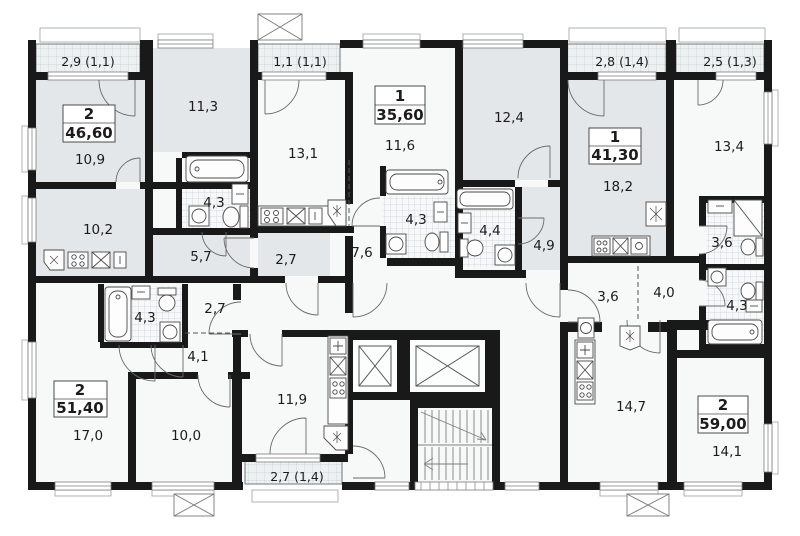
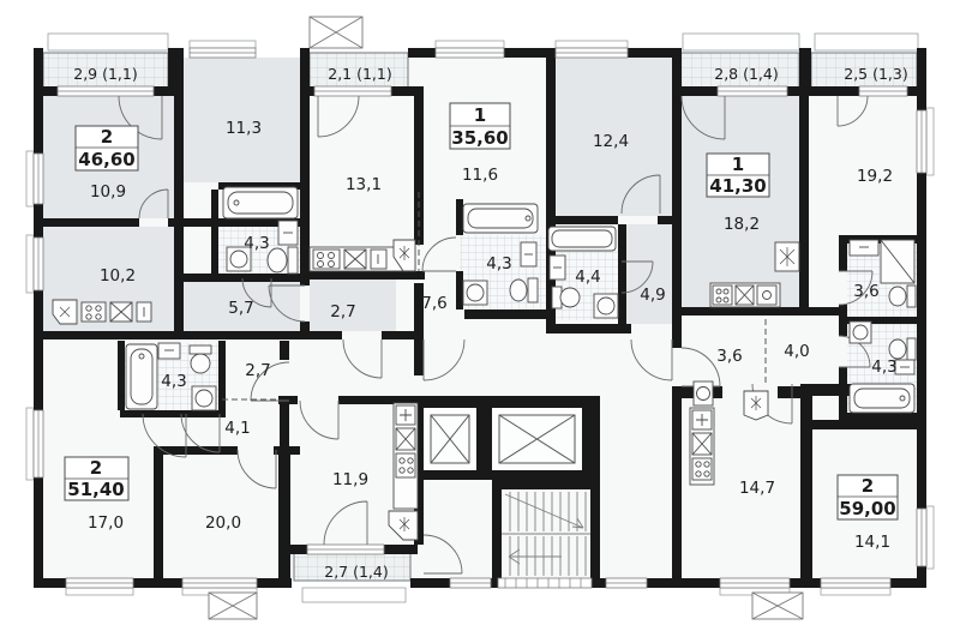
  2,9 (1,1)
- 1,1 (1,1)
+ 2,1 (1,1)
  2,8 (1,4)
  2,5 (1,3)
  2,7 (1,4)
  10,9
  11,3
  10,2
  4,3
  5,7
  2,7
  13,1
  11,6
  4,3
  7,6
  12,4
  4,4
  4,9
  18,2
- 13,4
+ 19,2
  3,6
  4,3
  3,6
  4,0
  14,7
  14,1
  17,0
- 10,0
+ 20,0
  11,9
  4,3
  2,7
  4,1
  2
  46,60
  1
  35,60
  1
  41,30
  2
  51,40
  2
  59,00
